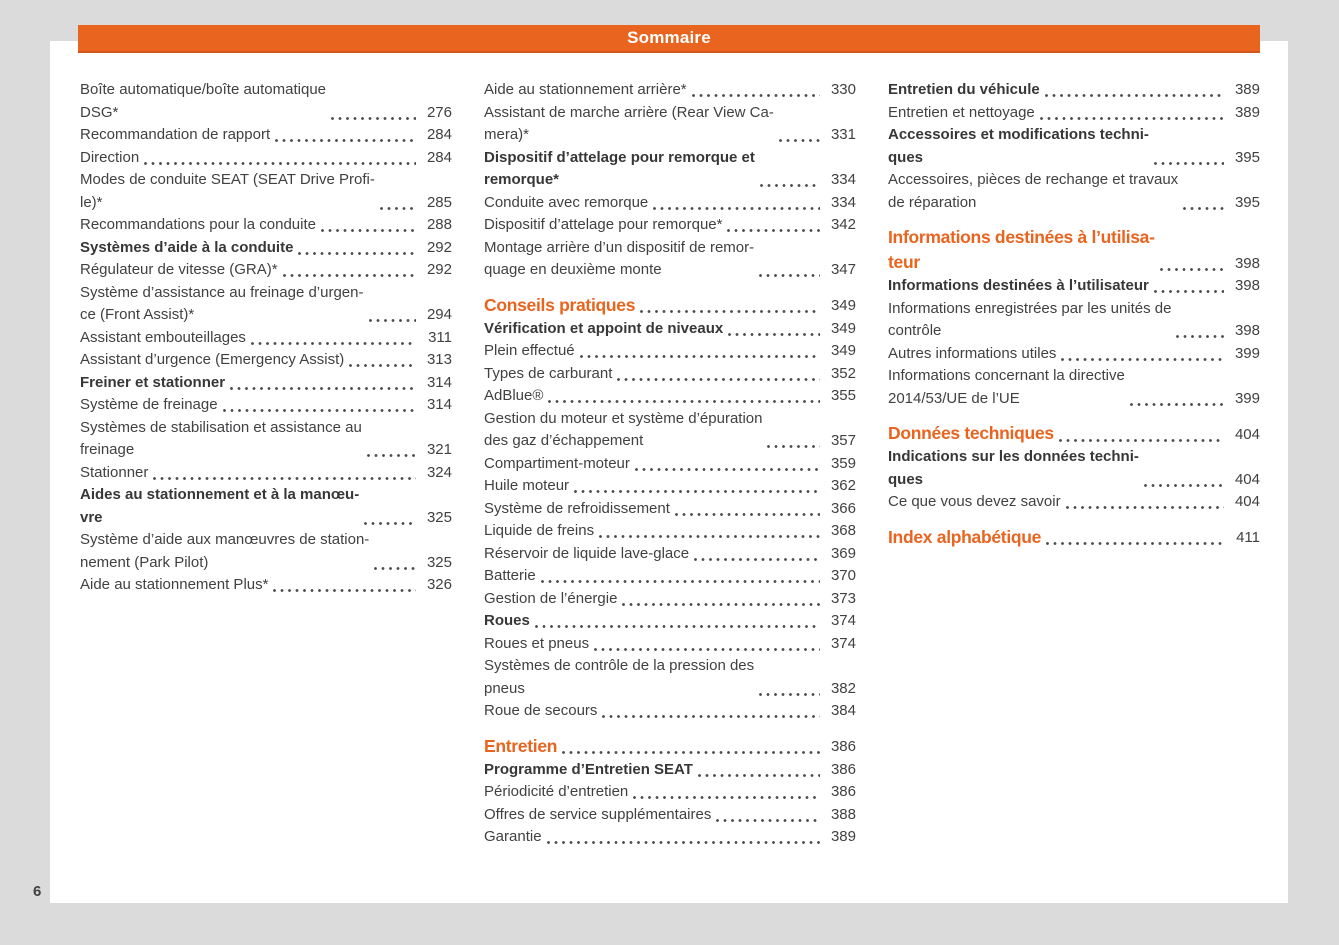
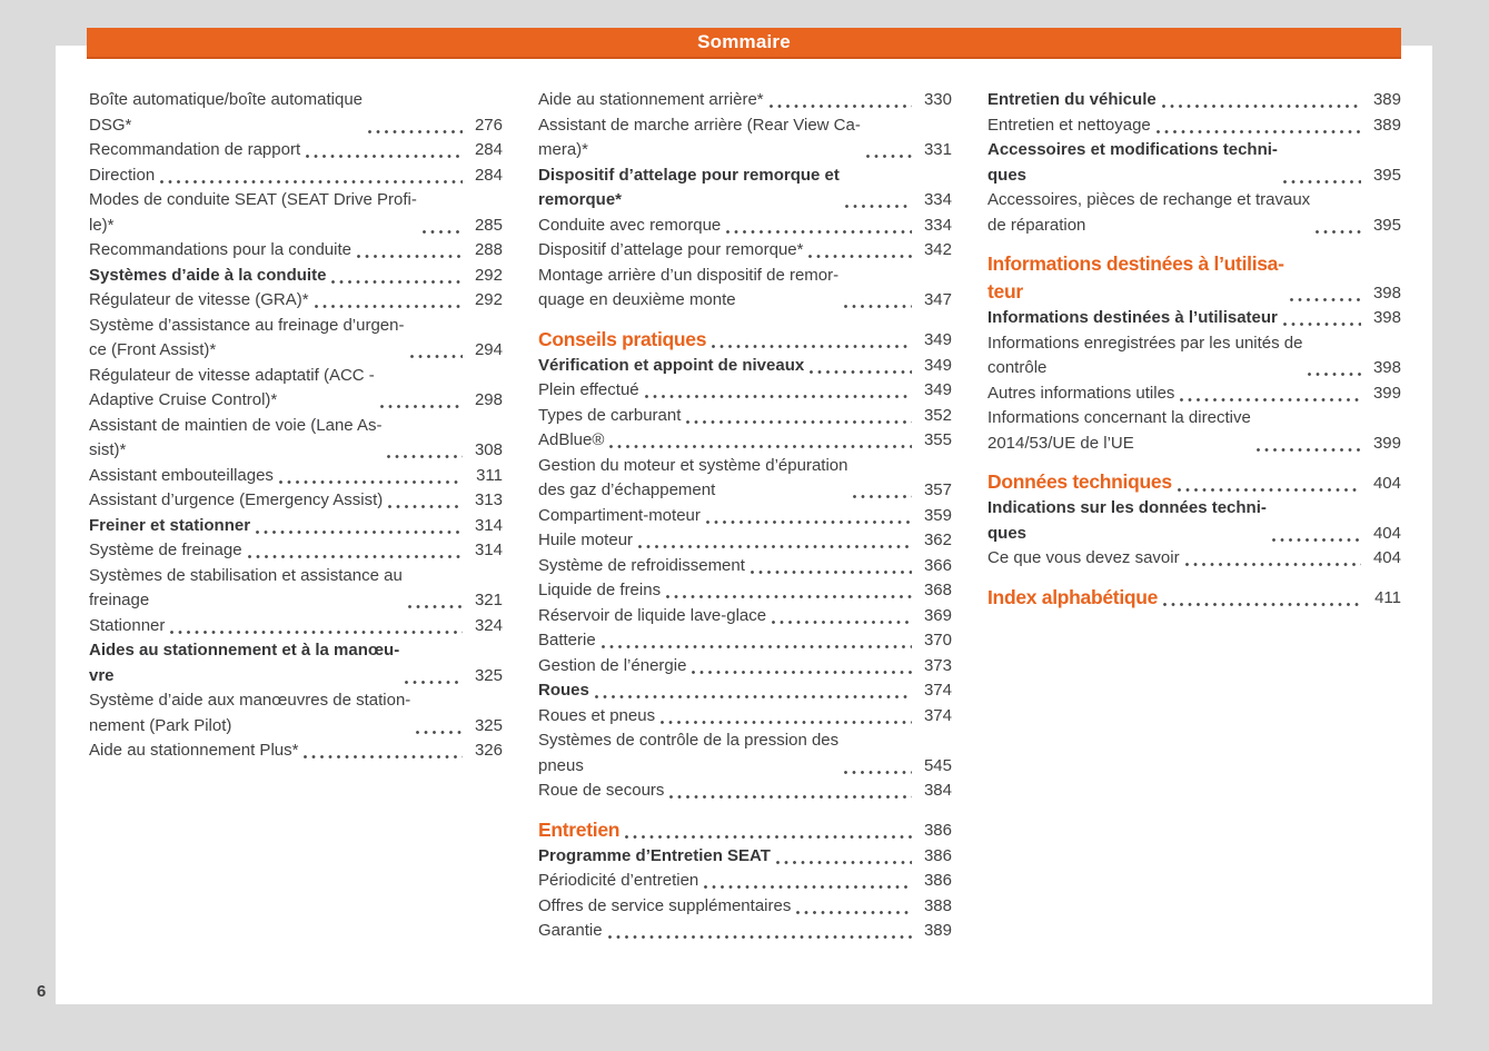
  Sommaire
  Boîte automatique/boîte automatique
  DSG*
  276
  Recommandation de rapport
  284
  Direction
  284
  Modes de conduite SEAT (SEAT Drive Profi-
  le)*
  285
  Recommandations pour la conduite
  288
  Systèmes d’aide à la conduite
  292
  Régulateur de vitesse (GRA)*
  292
  Système d’assistance au freinage d’urgen-
  ce (Front Assist)*
  294
+ Régulateur de vitesse adaptatif (ACC -
+ Adaptive Cruise Control)*
+ 298
+ Assistant de maintien de voie (Lane As-
+ sist)*
+ 308
  Assistant embouteillages
  311
  Assistant d’urgence (Emergency Assist)
  313
  Freiner et stationner
  314
  Système de freinage
  314
  Systèmes de stabilisation et assistance au
  freinage
  321
  Stationner
  324
  Aides au stationnement et à la manœu-
  vre
  325
  Système d’aide aux manœuvres de station-
  nement (Park Pilot)
  325
  Aide au stationnement Plus*
  326
  Aide au stationnement arrière*
  330
  Assistant de marche arrière (Rear View Ca-
  mera)*
  331
  Dispositif d’attelage pour remorque et
  remorque*
  334
  Conduite avec remorque
  334
  Dispositif d’attelage pour remorque*
  342
  Montage arrière d’un dispositif de remor-
  quage en deuxième monte
  347
  Conseils pratiques
  349
  Vérification et appoint de niveaux
  349
  Plein effectué
  349
  Types de carburant
  352
  AdBlue®
  355
  Gestion du moteur et système d’épuration
  des gaz d’échappement
  357
  Compartiment-moteur
  359
  Huile moteur
  362
  Système de refroidissement
  366
  Liquide de freins
  368
  Réservoir de liquide lave-glace
  369
  Batterie
  370
  Gestion de l’énergie
  373
  Roues
  374
  Roues et pneus
  374
  Systèmes de contrôle de la pression des
  pneus
- 382
+ 545
  Roue de secours
  384
  Entretien
  386
  Programme d’Entretien SEAT
  386
  Périodicité d’entretien
  386
  Offres de service supplémentaires
  388
  Garantie
  389
  Entretien du véhicule
  389
  Entretien et nettoyage
  389
  Accessoires et modifications techni-
  ques
  395
  Accessoires, pièces de rechange et travaux
  de réparation
  395
  Informations destinées à l’utilisa-
  teur
  398
  Informations destinées à l’utilisateur
  398
  Informations enregistrées par les unités de
  contrôle
  398
  Autres informations utiles
  399
  Informations concernant la directive
  2014/53/UE de l’UE
  399
  Données techniques
  404
  Indications sur les données techni-
  ques
  404
  Ce que vous devez savoir
  404
  Index alphabétique
  411
  6
